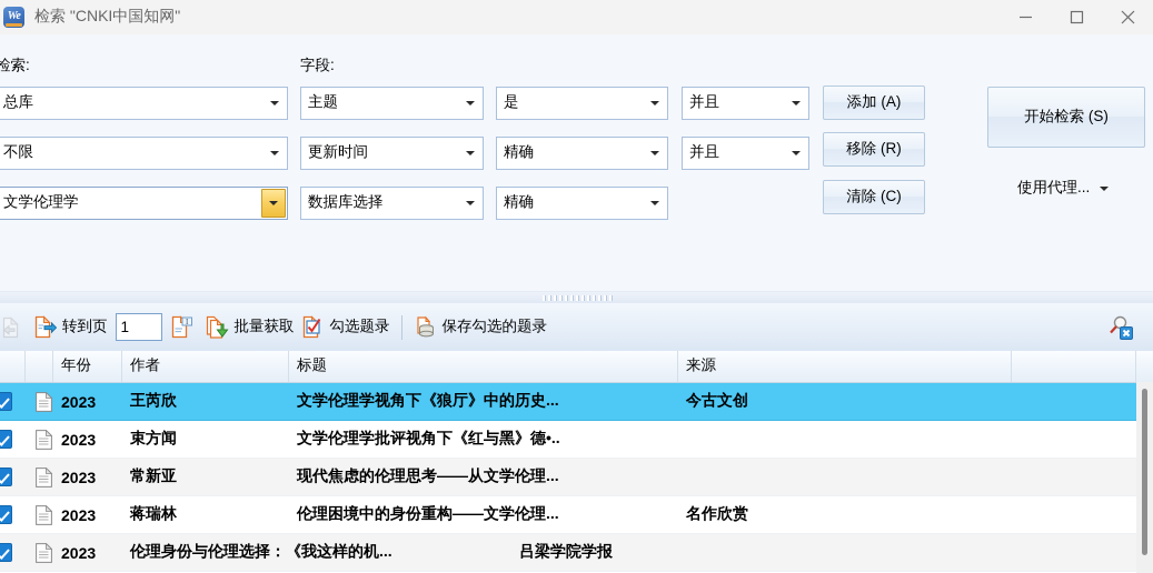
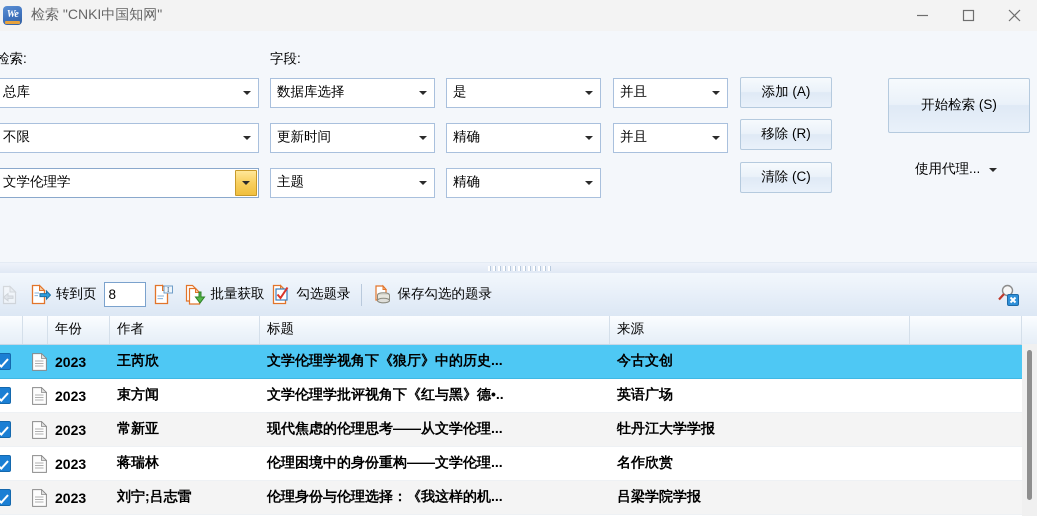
  We
  检索 "CNKI中国知网"
  检索:
  字段:
  总库
- 主题
+ 数据库选择
  是
  并且
  添加 (A)
  不限
  更新时间
  精确
  并且
  移除 (R)
  文学伦理学
- 数据库选择
+ 主题
  精确
  清除 (C)
  开始检索 (S)
  使用代理...
  转到页
- 1
+ 8
  I
  批量获取
  勾选题录
  保存勾选的题录
  年份
  作者
  标题
  来源
  2023
  王芮欣
  文学伦理学视角下《狼厅》中的历史...
  今古文创
  2023
  束方闻
  文学伦理学批评视角下《红与黑》德•..
+ 英语广场
  2023
  常新亚
  现代焦虑的伦理思考——从文学伦理...
+ 牡丹江大学学报
  2023
  蒋瑞林
  伦理困境中的身份重构——文学伦理...
  名作欣赏
  2023
+ 刘宁;吕志雷
  伦理身份与伦理选择：《我这样的机...
  吕梁学院学报
